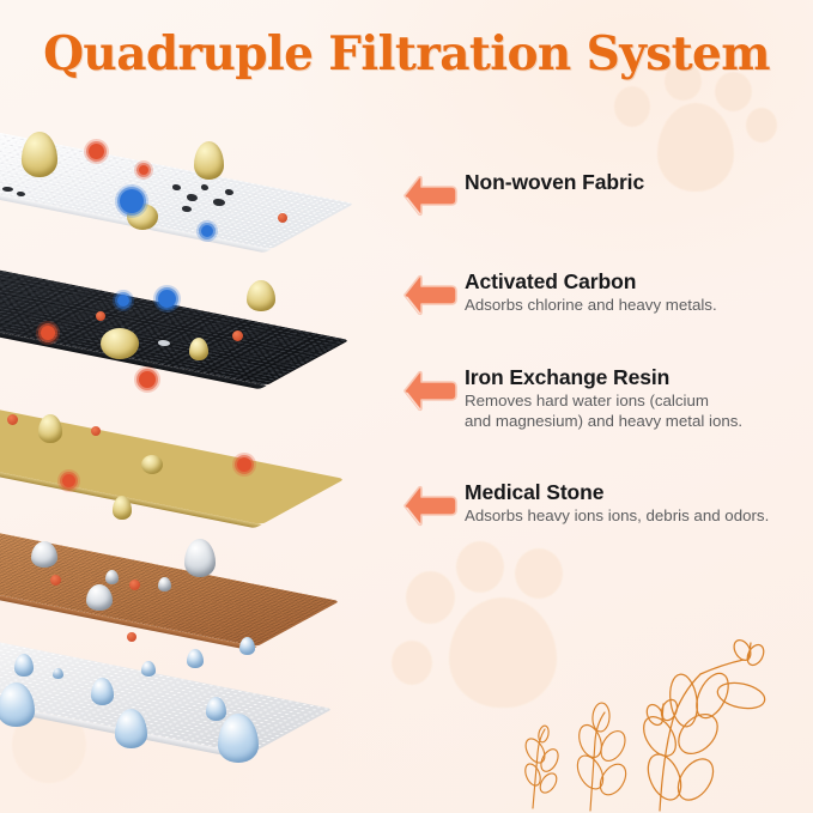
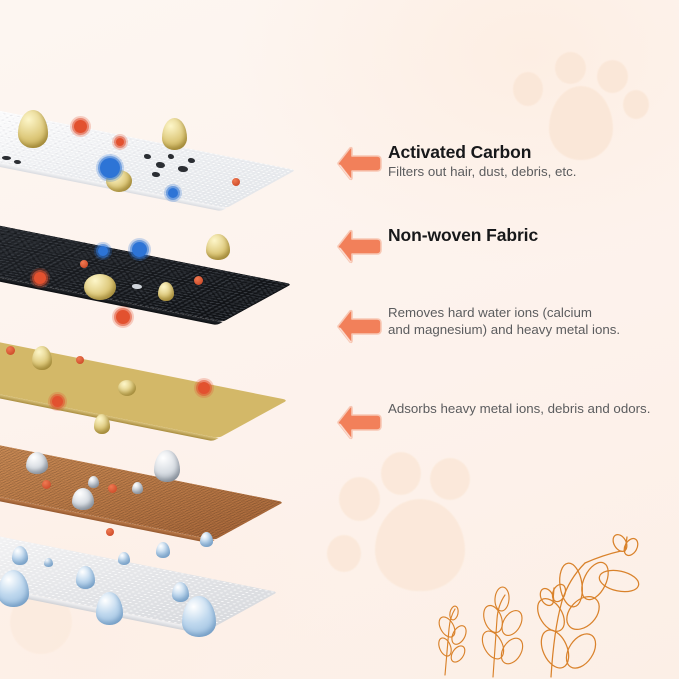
- Quadruple Filtration System
- Non-woven Fabric
+ Activated Carbon
+ Filters out hair, dust, debris, etc.
- Activated Carbon
+ Non-woven Fabric
- Adsorbs chlorine and heavy metals.
- Iron Exchange Resin
  Removes hard water ions (calcium
  and magnesium) and heavy metal ions.
- Medical Stone
- Adsorbs heavy ions ions, debris and odors.
+ Adsorbs heavy metal ions, debris and odors.
